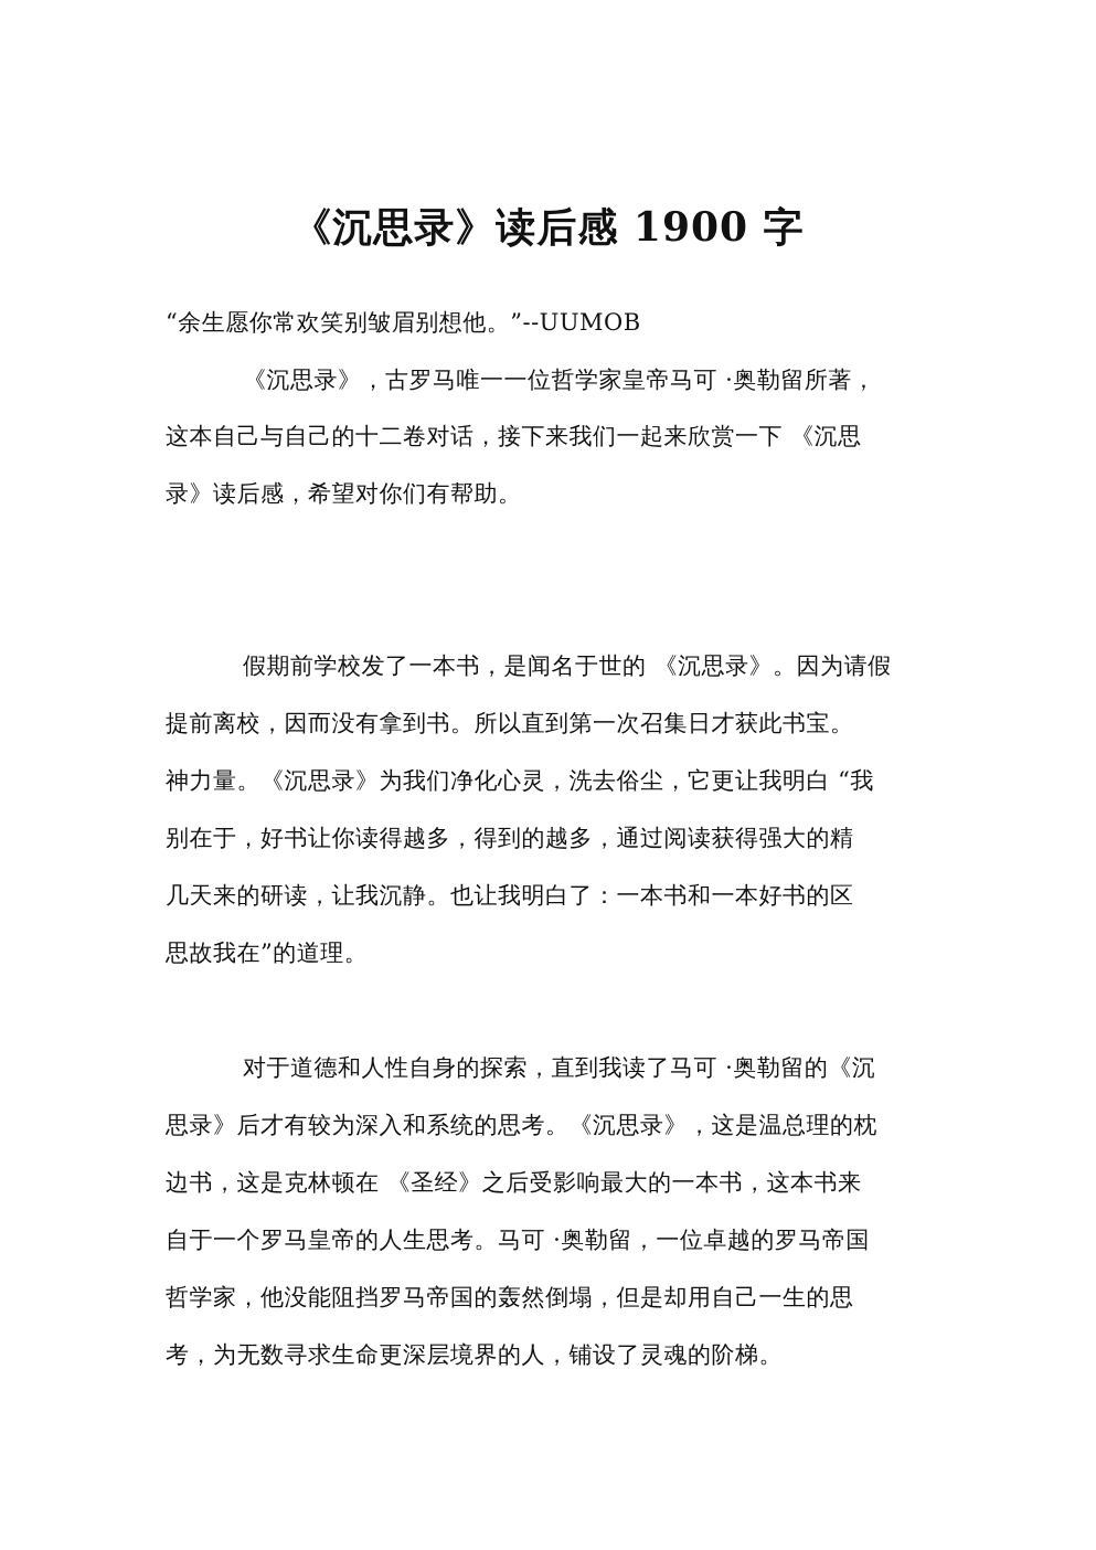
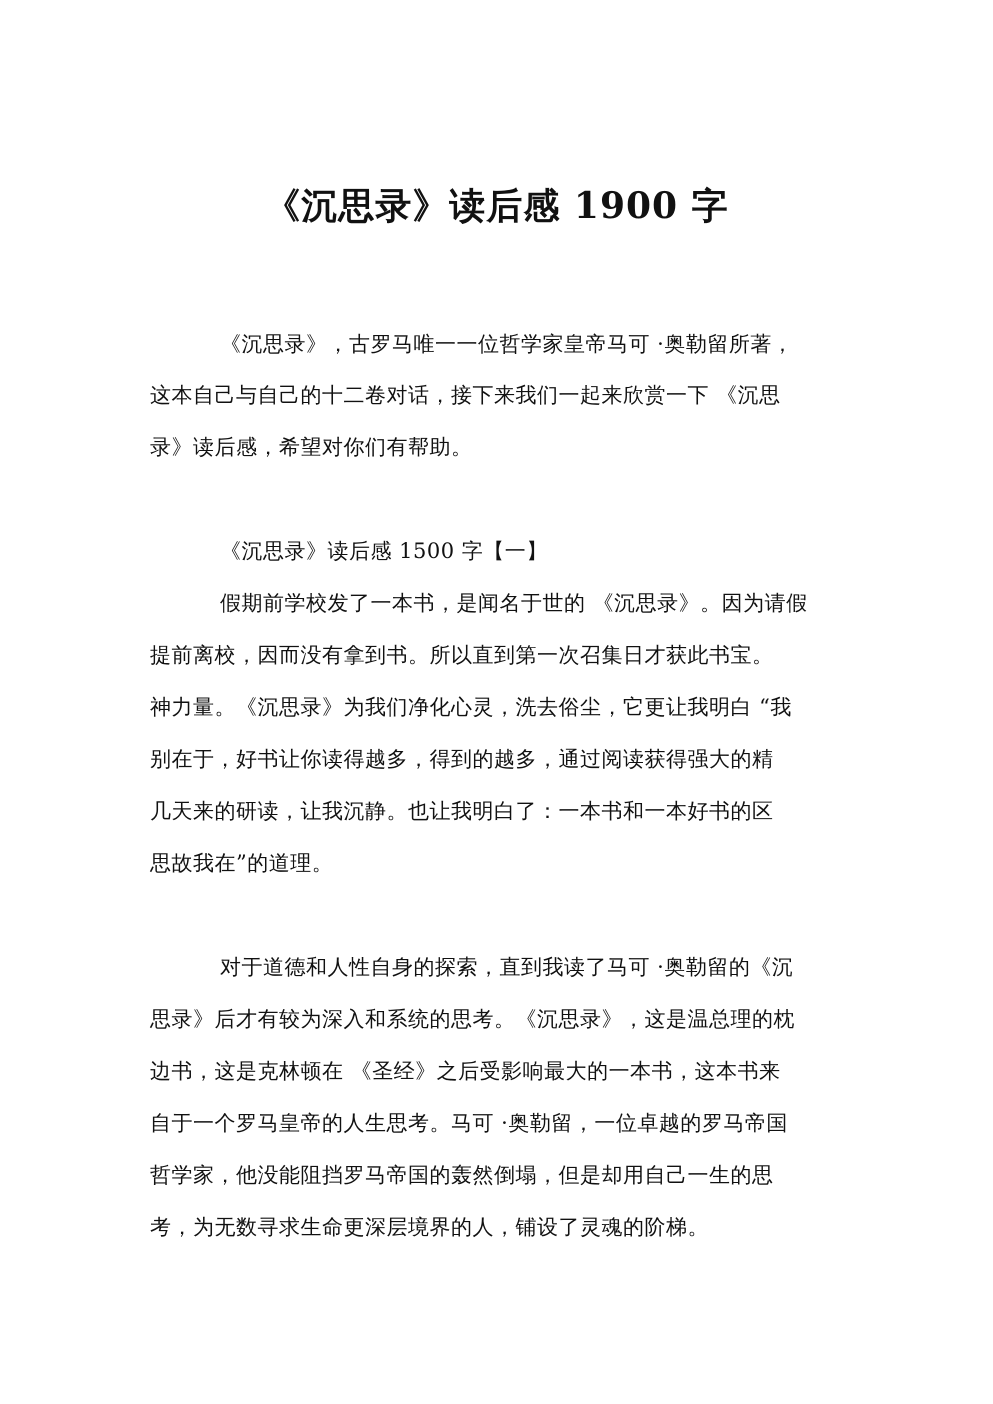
  《沉思录》读后感 1900 字
- “余生愿你常欢笑别皱眉别想他。”--UUMOB
  《沉思录》，古罗马唯一一位哲学家皇帝马可 ·奥勒留所著，
  这本自己与自己的十二卷对话，接下来我们一起来欣赏一下 《沉思
  录》读后感，希望对你们有帮助。
+ 《沉思录》读后感 1500 字【一】
  假期前学校发了一本书，是闻名于世的 《沉思录》。因为请假
  提前离校，因而没有拿到书。所以直到第一次召集日才获此书宝。
  神力量。《沉思录》为我们净化心灵，洗去俗尘，它更让我明白 “我
  别在于，好书让你读得越多，得到的越多，通过阅读获得强大的精
  几天来的研读，让我沉静。也让我明白了：一本书和一本好书的区
  思故我在”的道理。
  对于道德和人性自身的探索，直到我读了马可 ·奥勒留的《沉
  思录》后才有较为深入和系统的思考。《沉思录》，这是温总理的枕
  边书，这是克林顿在 《圣经》之后受影响最大的一本书，这本书来
  自于一个罗马皇帝的人生思考。马可 ·奥勒留，一位卓越的罗马帝国
  哲学家，他没能阻挡罗马帝国的轰然倒塌，但是却用自己一生的思
  考，为无数寻求生命更深层境界的人，铺设了灵魂的阶梯。
